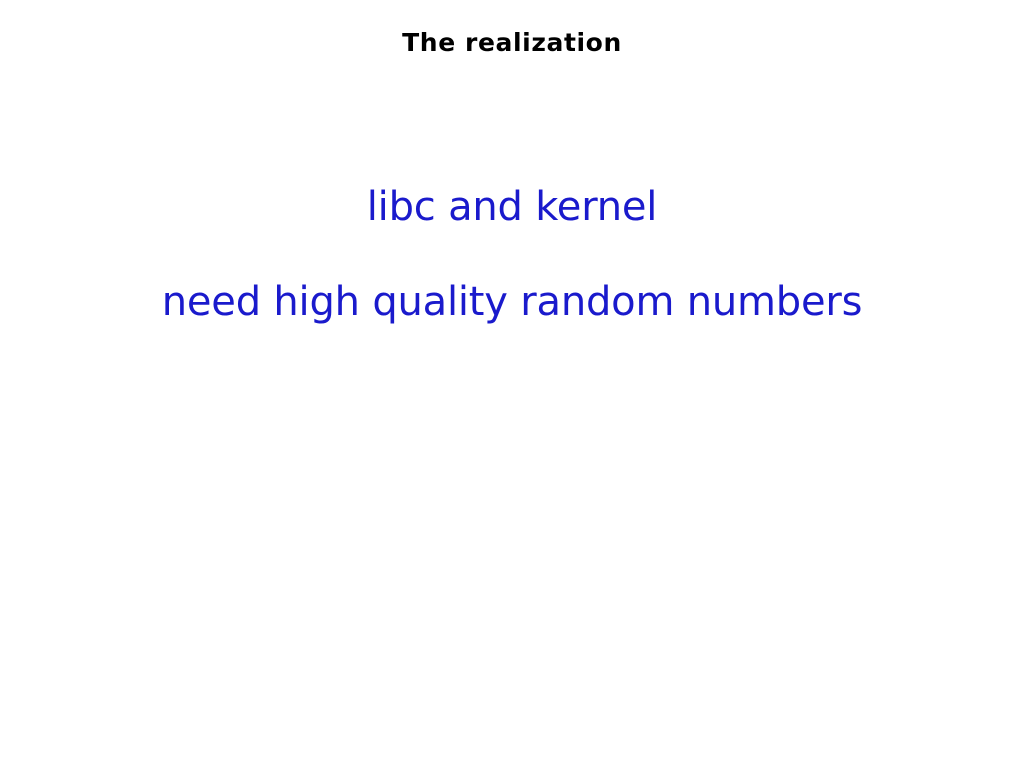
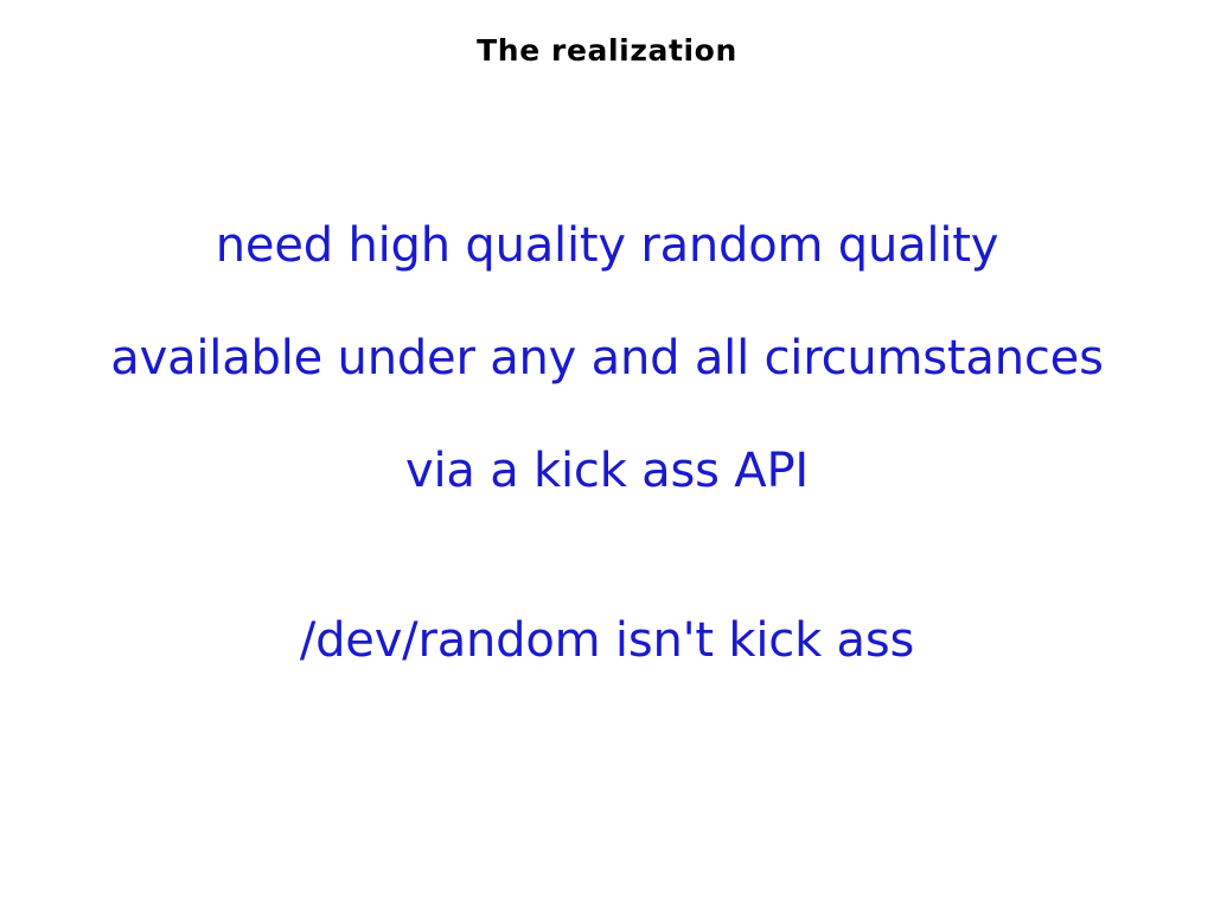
  The realization
- libc and kernel
- need high quality random numbers
+ need high quality random quality
+ available under any and all circumstances
+ via a kick ass API
+ /dev/random isn't kick ass
